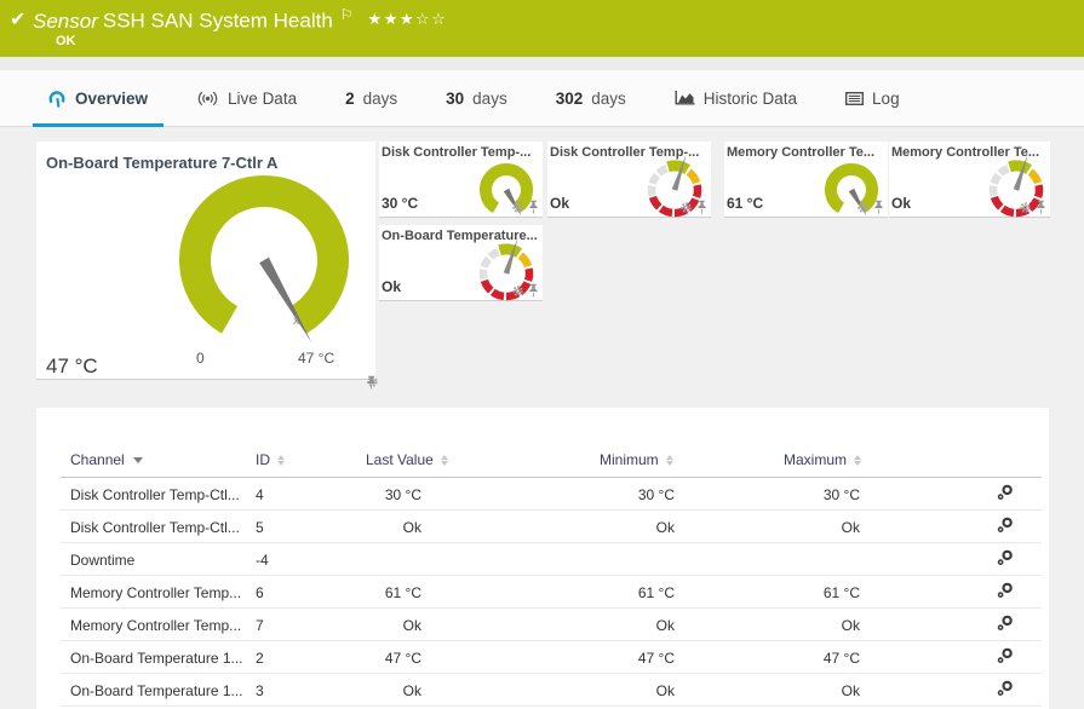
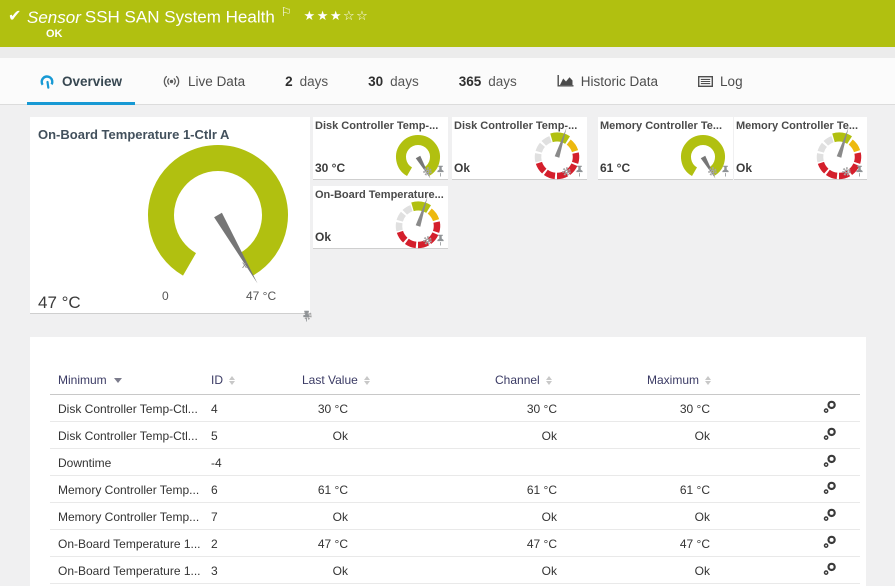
  ✔
  Sensor SSH SAN System Health ⚐ ★★★☆☆
  OK
  Overview
  Live Data
  2
  days
  30
  days
- 302
+ 365
  days
  Historic Data
  Log
- On-Board Temperature 7-Ctlr A
+ On-Board Temperature 1-Ctlr A
  x
  0
  47 °C
  47 °C
  Disk Controller Temp-...
  30 °C
  Disk Controller Temp-...
  Ok
  Memory Controller Te...
  61 °C
  Memory Controller Te...
  Ok
  On-Board Temperature...
  Ok
- Channel
+ Minimum
  ID
  Last Value
- Minimum
+ Channel
  Maximum
  Disk Controller Temp-Ctl...
  4
  30 °C
  30 °C
  30 °C
  Disk Controller Temp-Ctl...
  5
  Ok
  Ok
  Ok
  Downtime
  -4
  Memory Controller Temp...
  6
  61 °C
  61 °C
  61 °C
  Memory Controller Temp...
  7
  Ok
  Ok
  Ok
  On-Board Temperature 1...
  2
  47 °C
  47 °C
  47 °C
  On-Board Temperature 1...
  3
  Ok
  Ok
  Ok
